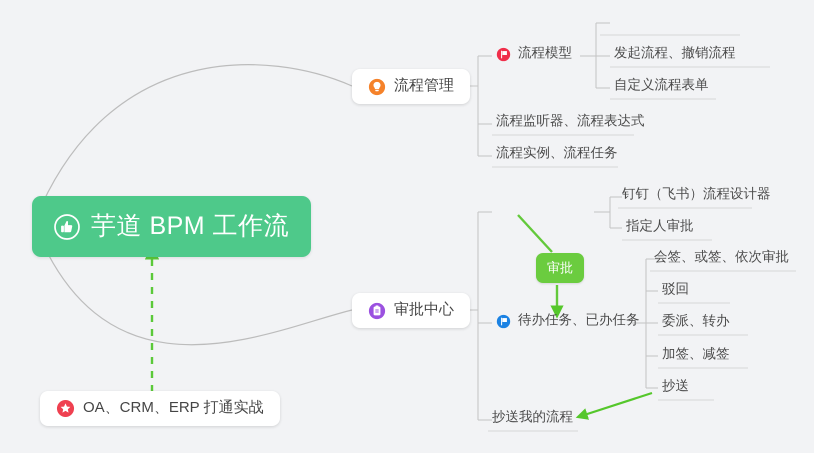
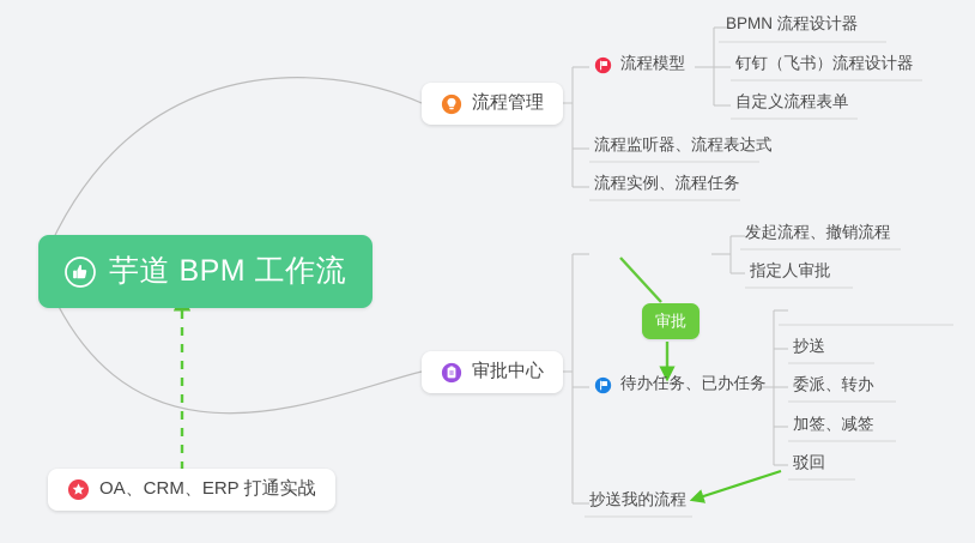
  芋道 BPM 工作流
  OA、CRM、ERP 打通实战
  流程管理
  流程模型
  流程监听器、流程表达式
  流程实例、流程任务
+ BPMN 流程设计器
- 发起流程、撤销流程
+ 钉钉（飞书）流程设计器
  自定义流程表单
  审批中心
  待办任务、已办任务
  抄送我的流程
- 钉钉（飞书）流程设计器
+ 发起流程、撤销流程
  指定人审批
- 会签、或签、依次审批
- 驳回
+ 抄送
  委派、转办
  加签、减签
- 抄送
+ 驳回
  审批
